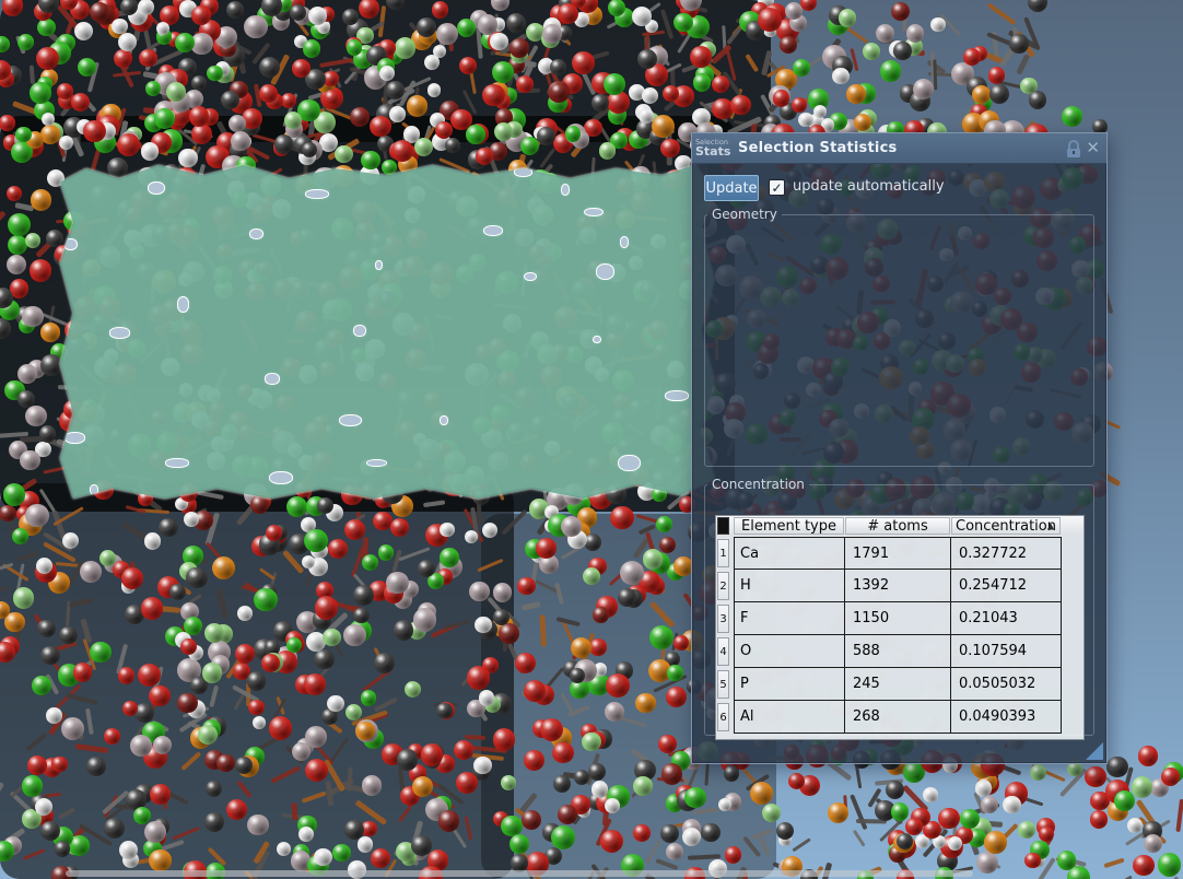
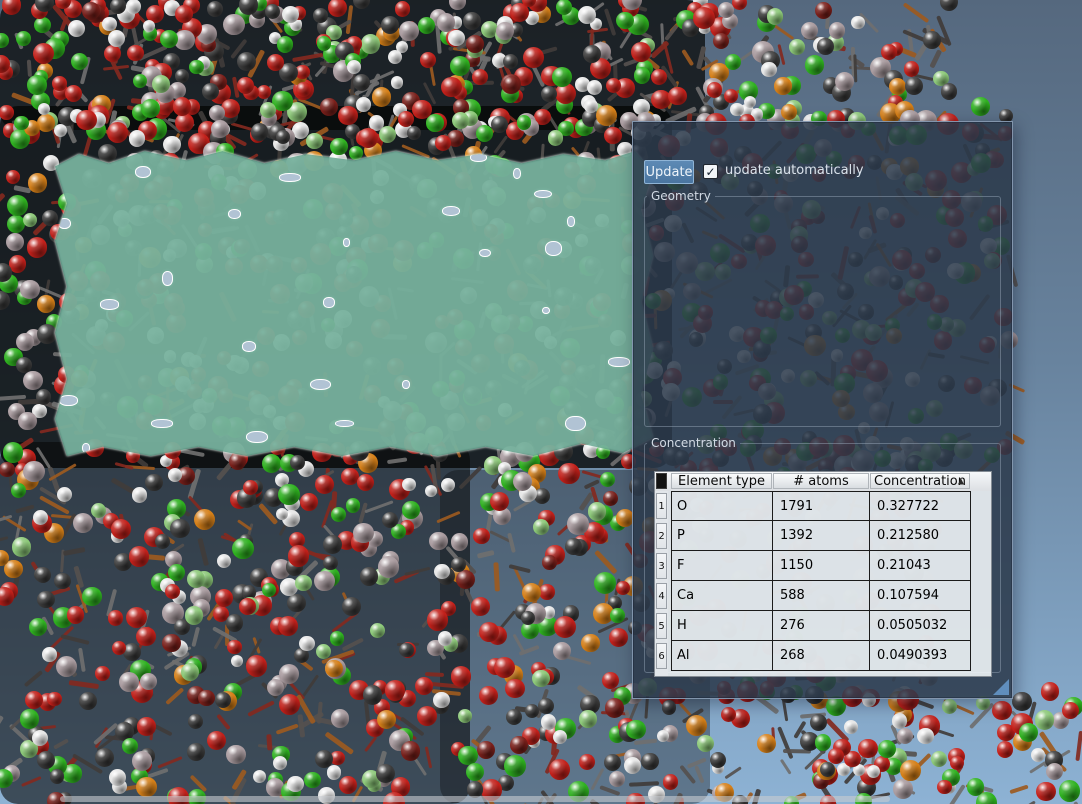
- Selection
- Stats
- Selection Statistics
- ✕
  Update
  ✓
  update automatically
  Geometry
  Concentration
  Element type
  # atoms
  Concentration
  ▲
  1
- Ca
+ O
  1791
  0.327722
  2
- H
+ P
  1392
- 0.254712
+ 0.212580
  3
  F
  1150
  0.21043
  4
- O
+ Ca
  588
  0.107594
  5
- P
+ H
- 245
+ 276
  0.0505032
  6
  Al
  268
  0.0490393
